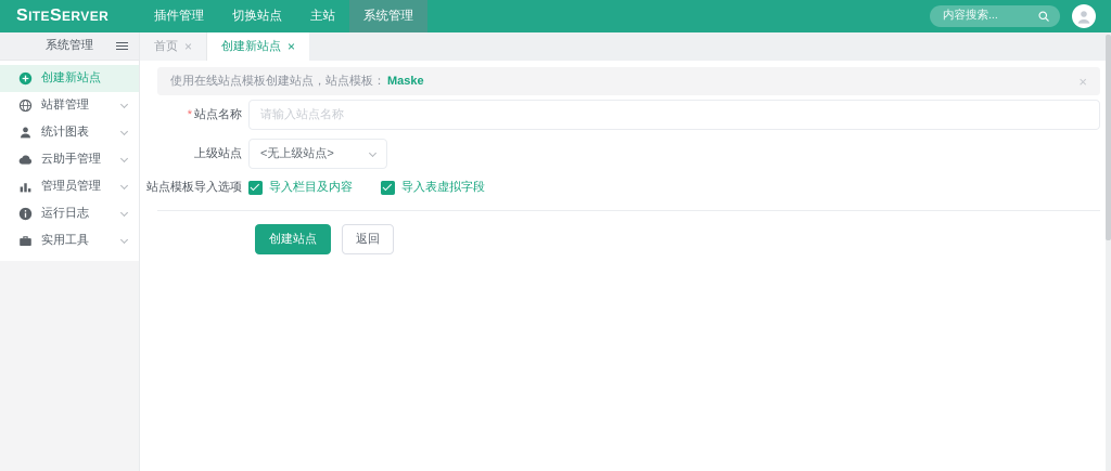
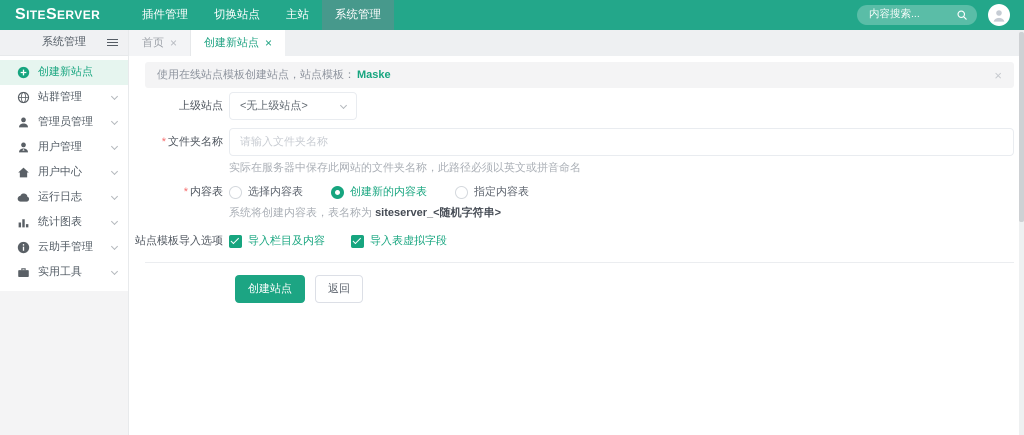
  SITESERVER
  插件管理
  切换站点
  主站
  系统管理
  内容搜索...
  系统管理
  创建新站点
  站群管理
- 统计图表
+ 管理员管理
+ 用户管理
+ 用户中心
- 云助手管理
+ 运行日志
- 管理员管理
+ 统计图表
- 运行日志
+ 云助手管理
  实用工具
  首页
  ×
  创建新站点
  ×
  使用在线站点模板创建站点，站点模板：
  Maske
  ×
- * 站点名称
- 请输入站点名称
  上级站点
  <无上级站点>
+ * 文件夹名称
+ 请输入文件夹名称
+ 实际在服务器中保存此网站的文件夹名称，此路径必须以英文或拼音命名
+ * 内容表
+ 选择内容表
+ 创建新的内容表
+ 指定内容表
+ 系统将创建内容表，表名称为 siteserver_<随机字符串>
  站点模板导入选项
  导入栏目及内容
  导入表虚拟字段
  创建站点
  返回
